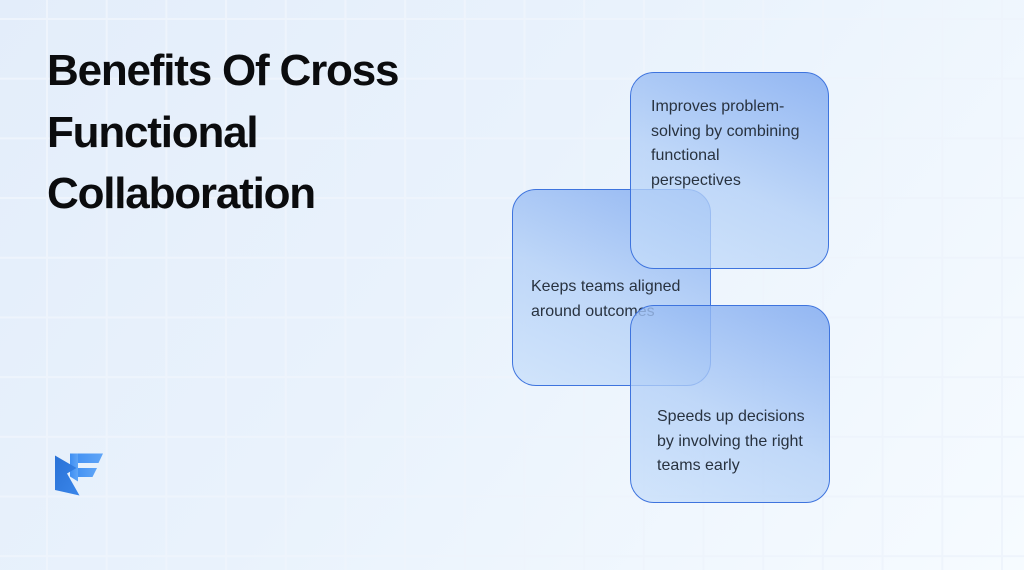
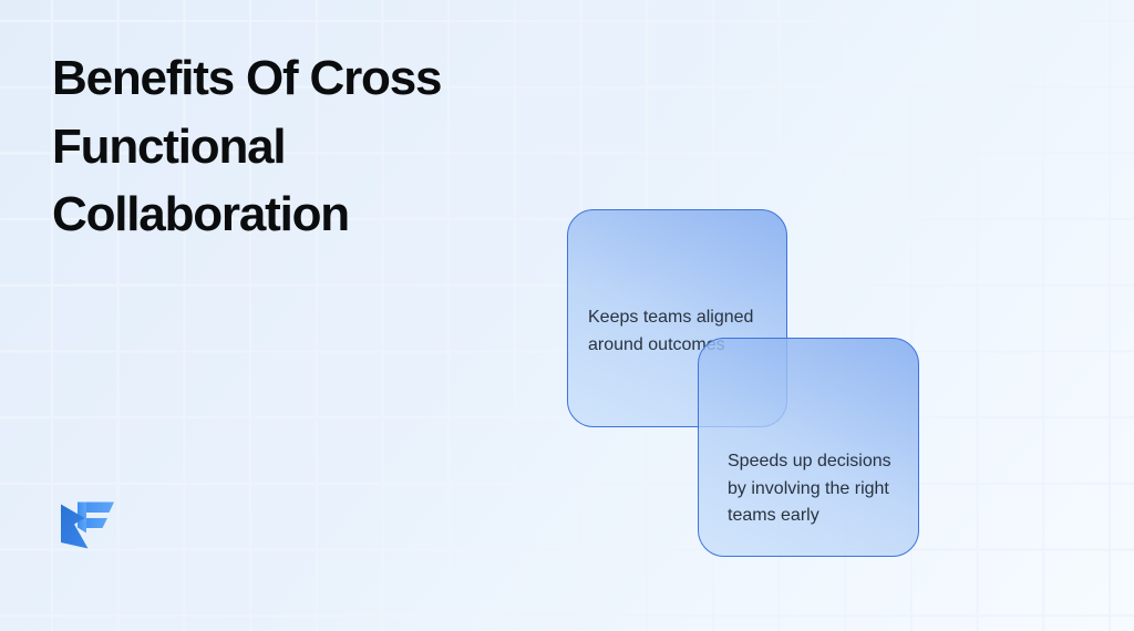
  Benefits Of Cross
  Functional
  Collaboration
  Keeps teams aligned
  around outcom
- Improves problem-
- solving by combining
- functional
- perspectives
  Speeds up decisions
  by involving the right
  teams early
